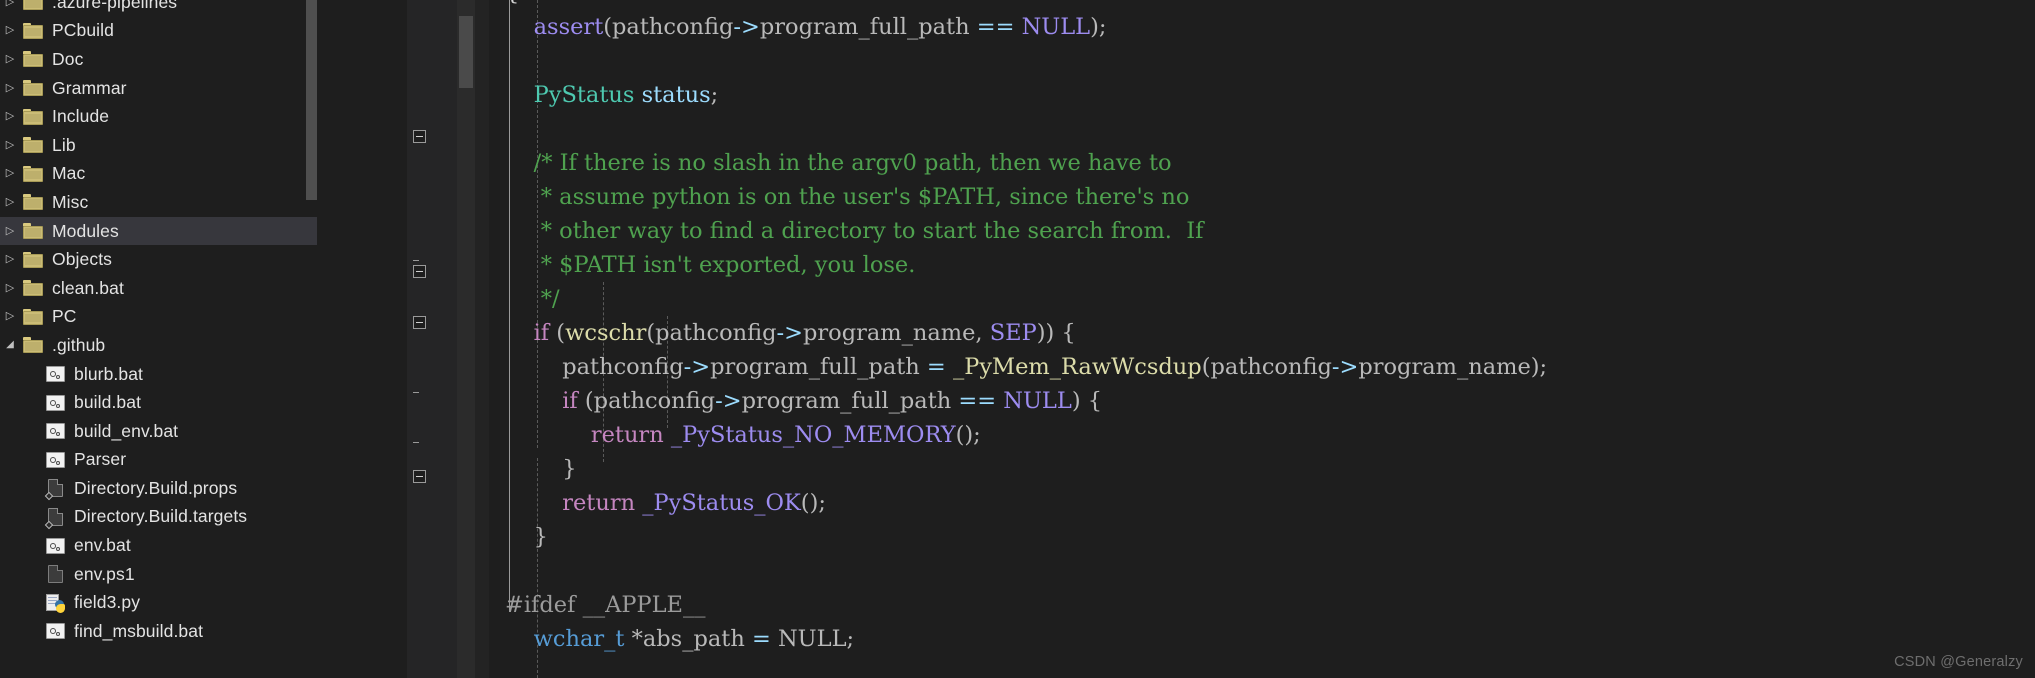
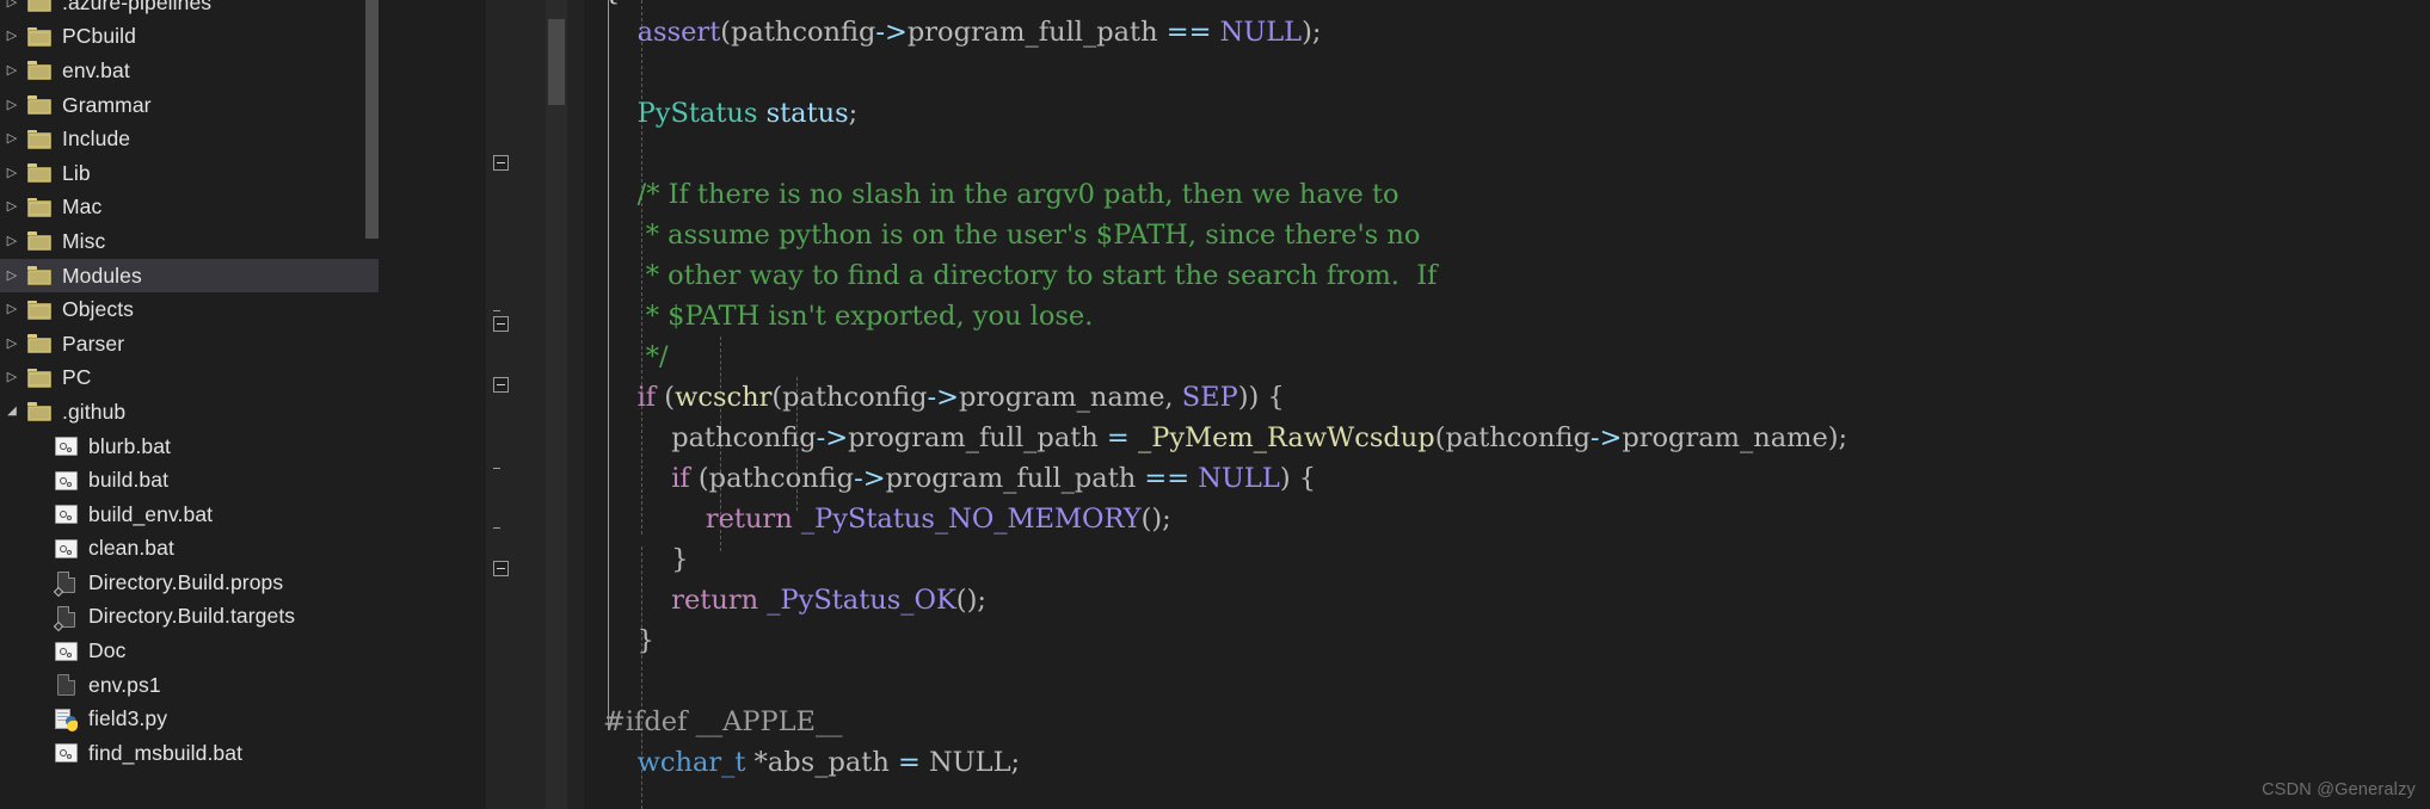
  ▷
  .azure-pipelines
  ▷
  PCbuild
  ▷
- Doc
+ env.bat
  ▷
  Grammar
  ▷
  Include
  ▷
  Lib
  ▷
  Mac
  ▷
  Misc
  ▷
  Modules
  ▷
  Objects
  ▷
- clean.bat
+ Parser
  ▷
  PC
  ◢
  .github
  blurb.bat
  build.bat
  build_env.bat
- Parser
+ clean.bat
  Directory.Build.props
  Directory.Build.targets
- env.bat
+ Doc
  env.ps1
  field3.py
  find_msbuild.bat
  assert(pathconfig->program_full_path == NULL);
  PyStatus status;
  /* If there is no slash in the argv0 path, then we have to
  * assume python is on the user's $PATH, since there's no
  * other way to find a directory to start the search from. If
  * $PATH isn't exported, you lose.
  */
  if (wcschr(pathconfig->program_name, SEP)) {
  pathconfig->program_full_path = _PyMem_RawWcsdup(pathconfig->program_name);
  if (pathconfig->program_full_path == NULL) {
  return _PyStatus_NO_MEMORY();
  }
  return _PyStatus_OK();
  }
  #ifdef __APPLE__
  wchar_t *abs_path = NULL;
  CSDN @Generalzy
